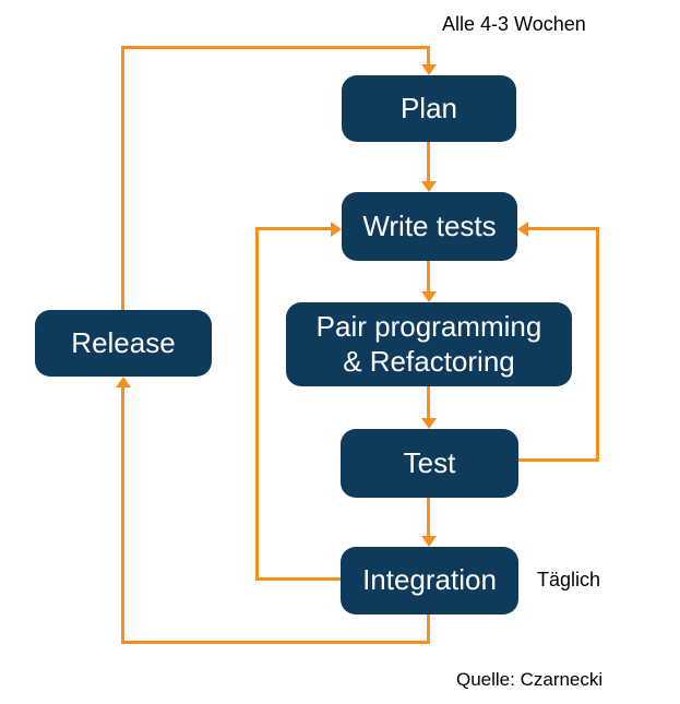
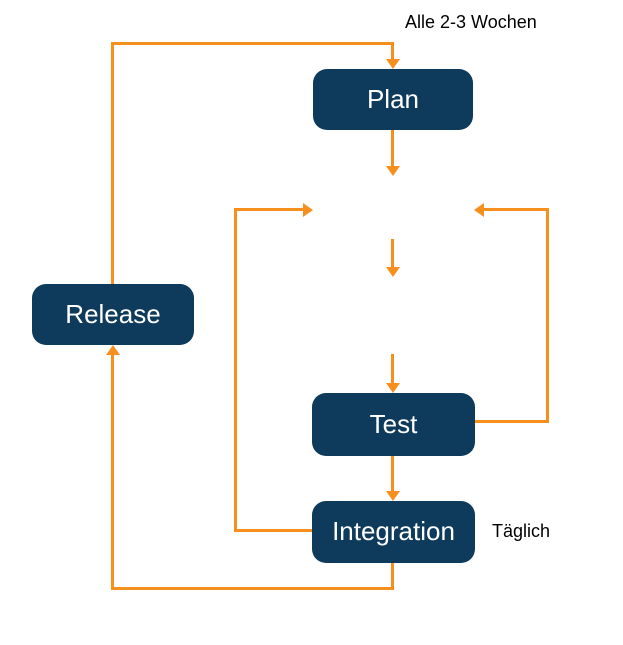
- Alle 4-3 Wochen
+ Alle 2-3 Wochen
  Täglich
- Quelle: Czarnecki
  Plan
- Write tests
- Pair programming
- & Refactoring
  Test
  Integration
  Release
